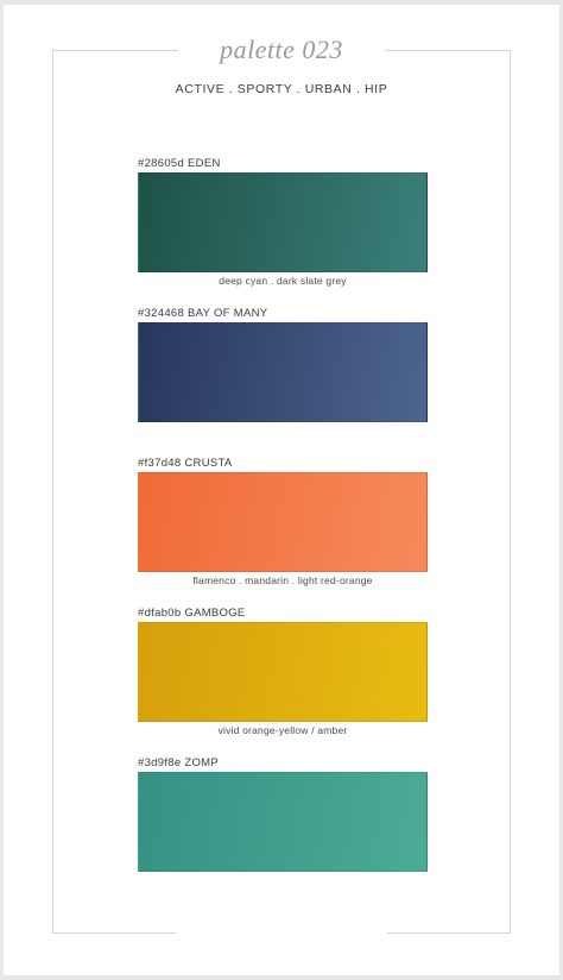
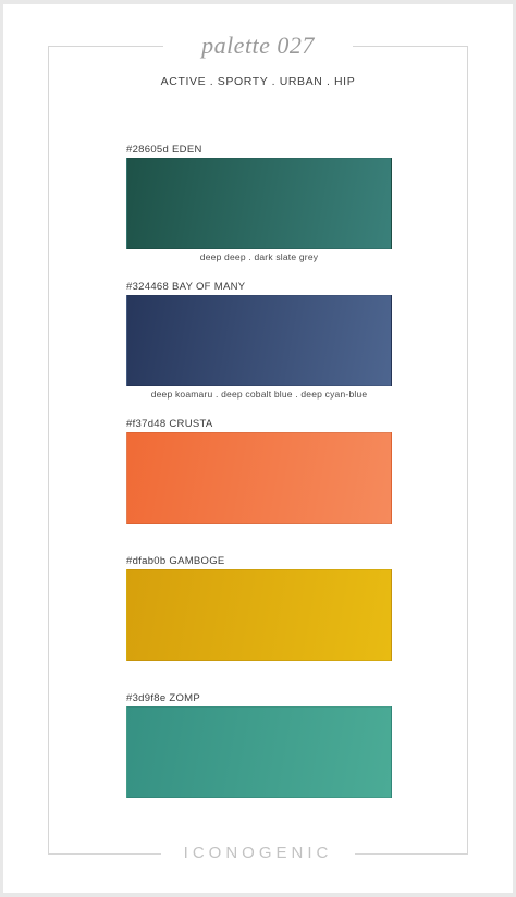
- palette 023
+ palette 027
  ACTIVE . SPORTY . URBAN . HIP
  #28605d EDEN
- deep cyan . dark slate grey
+ deep deep . dark slate grey
  #324468 BAY OF MANY
+ deep koamaru . deep cobalt blue . deep cyan-blue
  #f37d48 CRUSTA
- flamenco . mandarin . light red-orange
  #dfab0b GAMBOGE
- vivid orange-yellow / amber
  #3d9f8e ZOMP
+ ICONOGENIC
